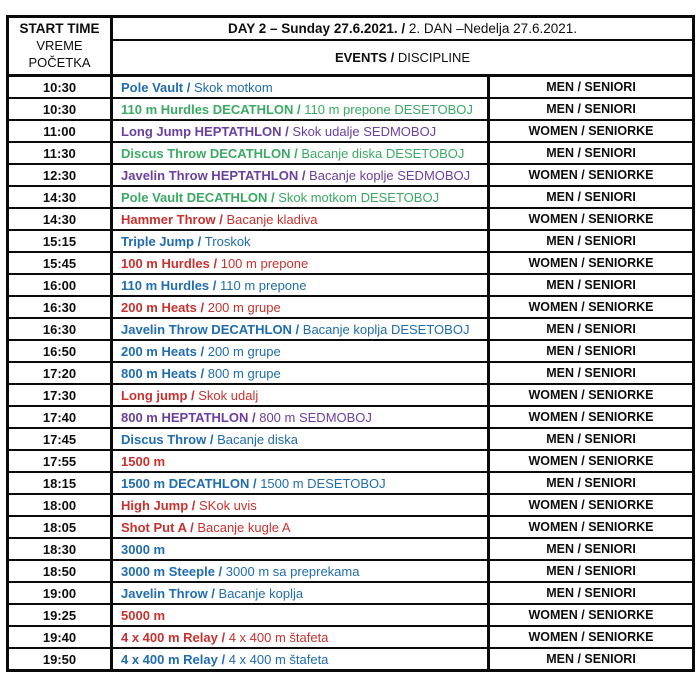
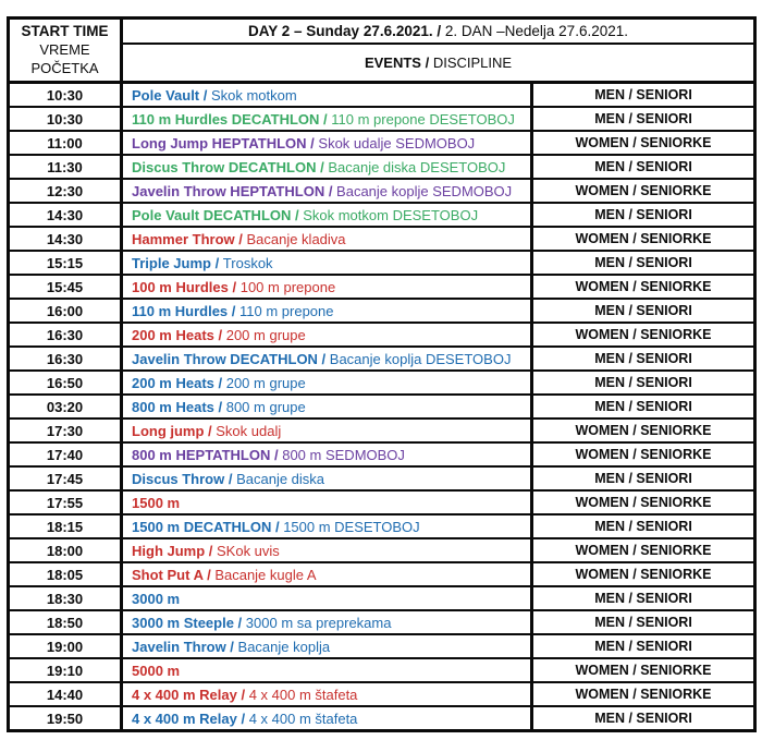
  START TIME VREME POČETKA	DAY 2 – Sunday 27.6.2021. / 2. DAN –Nedelja 27.6.2021.
  EVENTS / DISCIPLINE
  10:30	Pole Vault / Skok motkom	MEN / SENIORI
  10:30	110 m Hurdles DECATHLON / 110 m prepone DESETOBOJ	MEN / SENIORI
  11:00	Long Jump HEPTATHLON / Skok udalje SEDMOBOJ	WOMEN / SENIORKE
  11:30	Discus Throw DECATHLON / Bacanje diska DESETOBOJ	MEN / SENIORI
  12:30	Javelin Throw HEPTATHLON / Bacanje koplje SEDMOBOJ	WOMEN / SENIORKE
  14:30	Pole Vault DECATHLON / Skok motkom DESETOBOJ	MEN / SENIORI
  14:30	Hammer Throw / Bacanje kladiva	WOMEN / SENIORKE
  15:15	Triple Jump / Troskok	MEN / SENIORI
  15:45	100 m Hurdles / 100 m prepone	WOMEN / SENIORKE
  16:00	110 m Hurdles / 110 m prepone	MEN / SENIORI
  16:30	200 m Heats / 200 m grupe	WOMEN / SENIORKE
  16:30	Javelin Throw DECATHLON / Bacanje koplja DESETOBOJ	MEN / SENIORI
  16:50	200 m Heats / 200 m grupe	MEN / SENIORI
- 17:20	800 m Heats / 800 m grupe	MEN / SENIORI
+ 03:20	800 m Heats / 800 m grupe	MEN / SENIORI
  17:30	Long jump / Skok udalj	WOMEN / SENIORKE
  17:40	800 m HEPTATHLON / 800 m SEDMOBOJ	WOMEN / SENIORKE
  17:45	Discus Throw / Bacanje diska	MEN / SENIORI
  17:55	1500 m	WOMEN / SENIORKE
  18:15	1500 m DECATHLON / 1500 m DESETOBOJ	MEN / SENIORI
  18:00	High Jump / SKok uvis	WOMEN / SENIORKE
  18:05	Shot Put A / Bacanje kugle A	WOMEN / SENIORKE
  18:30	3000 m	MEN / SENIORI
  18:50	3000 m Steeple / 3000 m sa preprekama	MEN / SENIORI
  19:00	Javelin Throw / Bacanje koplja	MEN / SENIORI
- 19:25	5000 m	WOMEN / SENIORKE
+ 19:10	5000 m	WOMEN / SENIORKE
- 19:40	4 x 400 m Relay / 4 x 400 m štafeta	WOMEN / SENIORKE
+ 14:40	4 x 400 m Relay / 4 x 400 m štafeta	WOMEN / SENIORKE
  19:50	4 x 400 m Relay / 4 x 400 m štafeta	MEN / SENIORI
